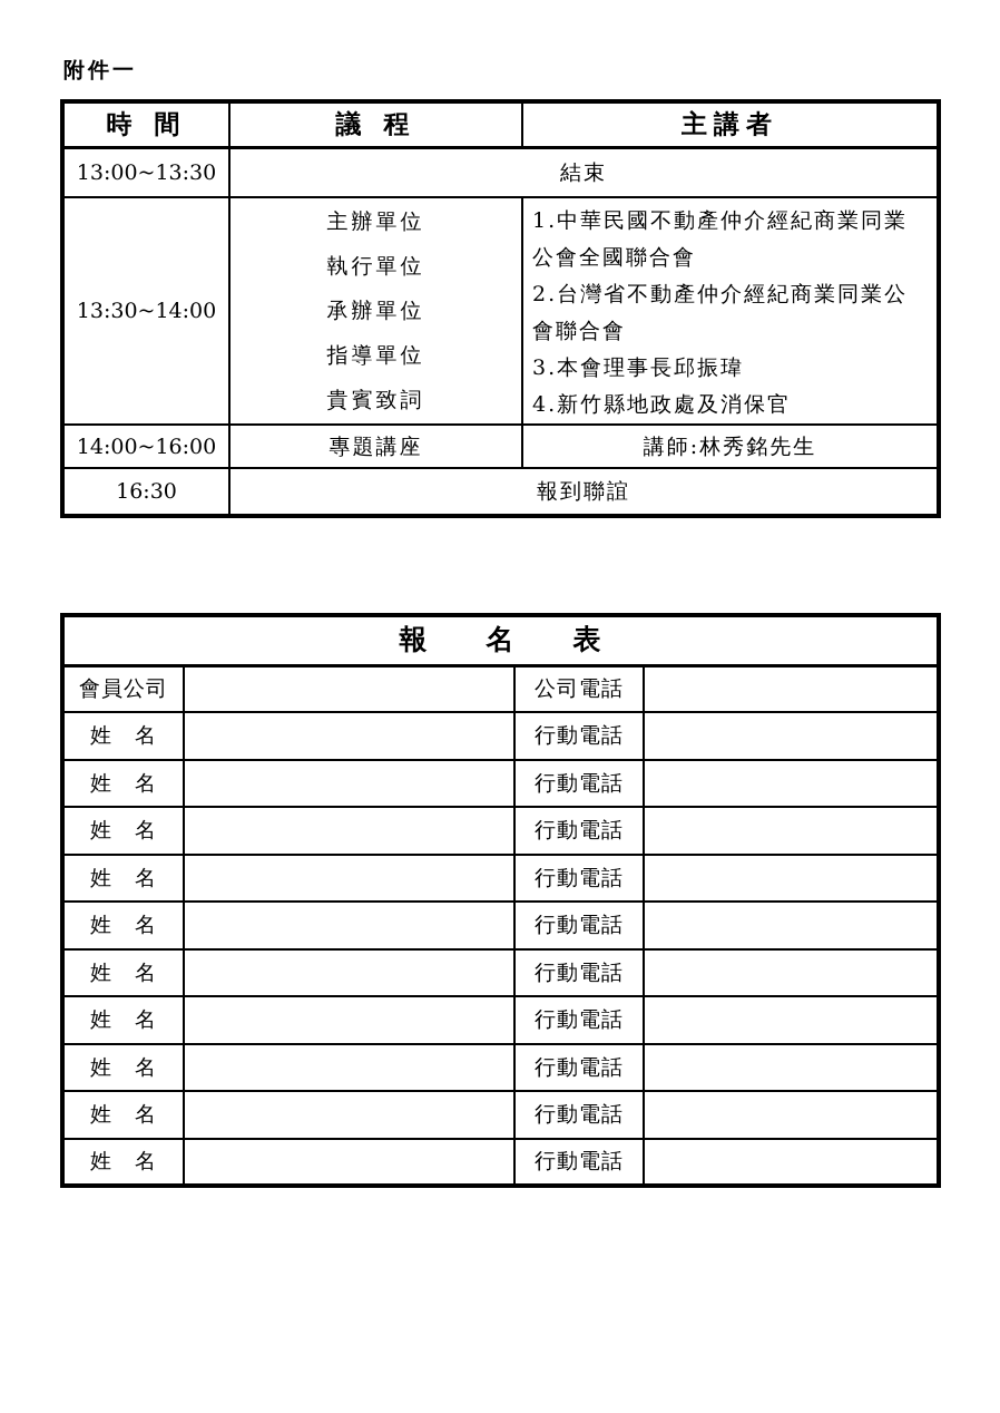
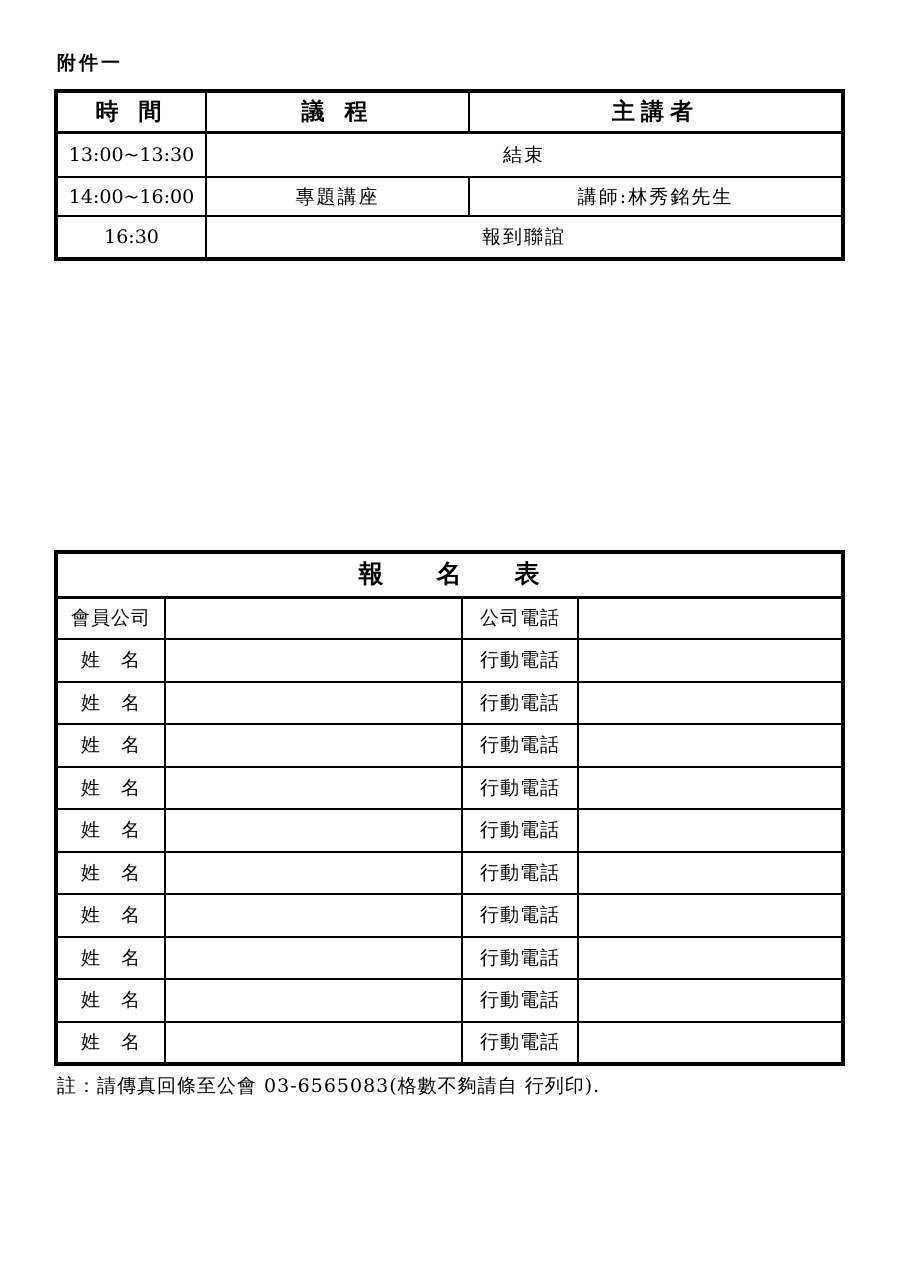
  附件一
  時 間	議 程	主講者
  13:00~13:30	結束
- 13:30~14:00	主辦單位 執行單位 承辦單位 指導單位 貴賓致詞	1.中華民國不動產仲介經紀商業同業 公會全國聯合會 2.台灣省不動產仲介經紀商業同業公 會聯合會 3.本會理事長邱振瑋 4.新竹縣地政處及消保官
  14:00~16:00	專題講座	講師:林秀銘先生
  16:30	報到聯誼
  報 名 表
  會員公司		公司電話
  姓 名		行動電話
  姓 名		行動電話
  姓 名		行動電話
  姓 名		行動電話
  姓 名		行動電話
  姓 名		行動電話
  姓 名		行動電話
  姓 名		行動電話
  姓 名		行動電話
  姓 名		行動電話
+ 註：請傳真回條至公會 03-6565083(格數不夠請自 行列印).
